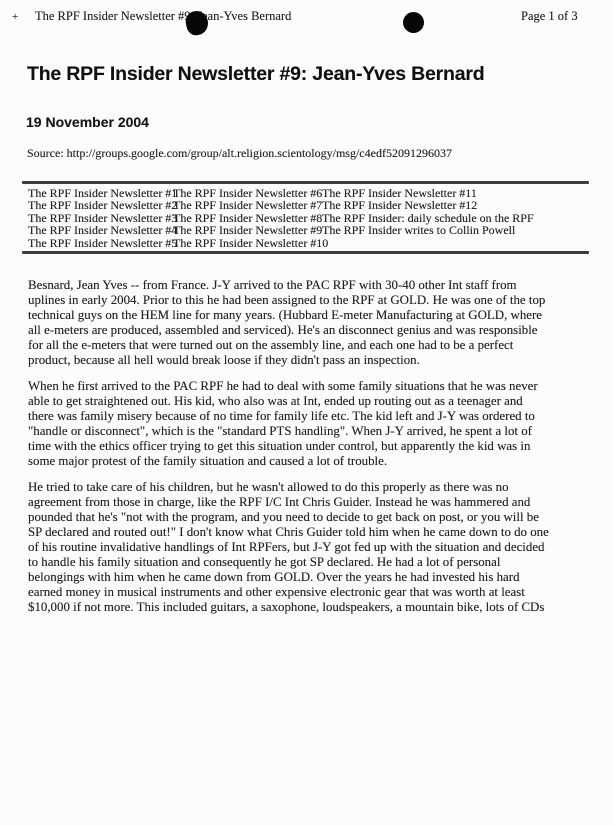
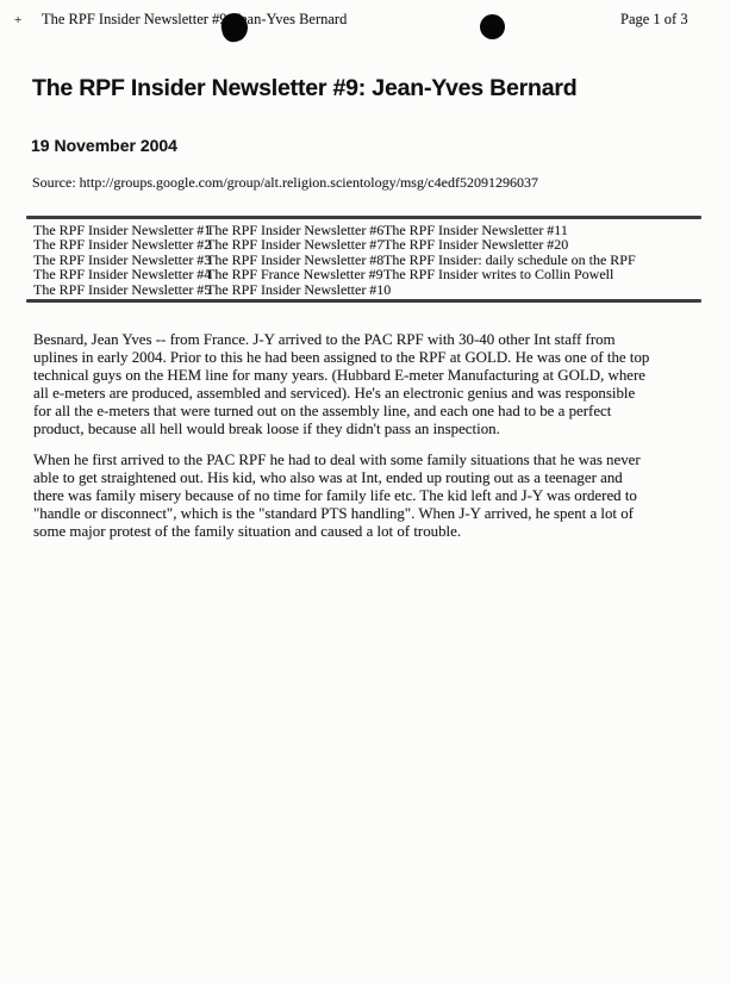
  +
  The RPF Insider Newsletter #an-Yves Bernard
  Page 1 of 3
  The RPF Insider Newsletter #9: Jean-Yves Bernard
  19 November 2004
  Source: http://groups.google.com/group/alt.religion.scientology/msg/c4edf52091296037
  The RPF Insider Newsletter #1
  The RPF Insider Newsletter #2
  The RPF Insider Newsletter #3
  The RPF Insider Newsletter #4
  The RPF Insider Newsletter #5
  The RPF Insider Newsletter #6
  The RPF Insider Newsletter #7
  The RPF Insider Newsletter #8
- The RPF Insider Newsletter #9
+ The RPF France Newsletter #9
  The RPF Insider Newsletter #10
  The RPF Insider Newsletter #11
- The RPF Insider Newsletter #12
+ The RPF Insider Newsletter #20
  The RPF Insider: daily schedule on the RPF
  The RPF Insider writes to Collin Powell
  Besnard, Jean Yves -- from France. J-Y arrived to the PAC RPF with 30-40 other Int staff from
  uplines in early 2004. Prior to this he had been assigned to the RPF at GOLD. He was one of the top
  technical guys on the HEM line for many years. (Hubbard E-meter Manufacturing at GOLD, where
- all e-meters are produced, assembled and serviced). He's an disconnect genius and was responsible
+ all e-meters are produced, assembled and serviced). He's an electronic genius and was responsible
  for all the e-meters that were turned out on the assembly line, and each one had to be a perfect
  product, because all hell would break loose if they didn't pass an inspection.
  When he first arrived to the PAC RPF he had to deal with some family situations that he was never
  able to get straightened out. His kid, who also was at Int, ended up routing out as a teenager and
  there was family misery because of no time for family life etc. The kid left and J-Y was ordered to
  "handle or disconnect", which is the "standard PTS handling". When J-Y arrived, he spent a lot of
- time with the ethics officer trying to get this situation under control, but apparently the kid was in
  some major protest of the family situation and caused a lot of trouble.
- He tried to take care of his children, but he wasn't allowed to do this properly as there was no
- agreement from those in charge, like the RPF I/C Int Chris Guider. Instead he was hammered and
- pounded that he's "not with the program, and you need to decide to get back on post, or you will be
- SP declared and routed out!" I don't know what Chris Guider told him when he came down to do one
- of his routine invalidative handlings of Int RPFers, but J-Y got fed up with the situation and decided
- to handle his family situation and consequently he got SP declared. He had a lot of personal
- belongings with him when he came down from GOLD. Over the years he had invested his hard
- earned money in musical instruments and other expensive electronic gear that was worth at least
- $10,000 if not more. This included guitars, a saxophone, loudspeakers, a mountain bike, lots of CDs
